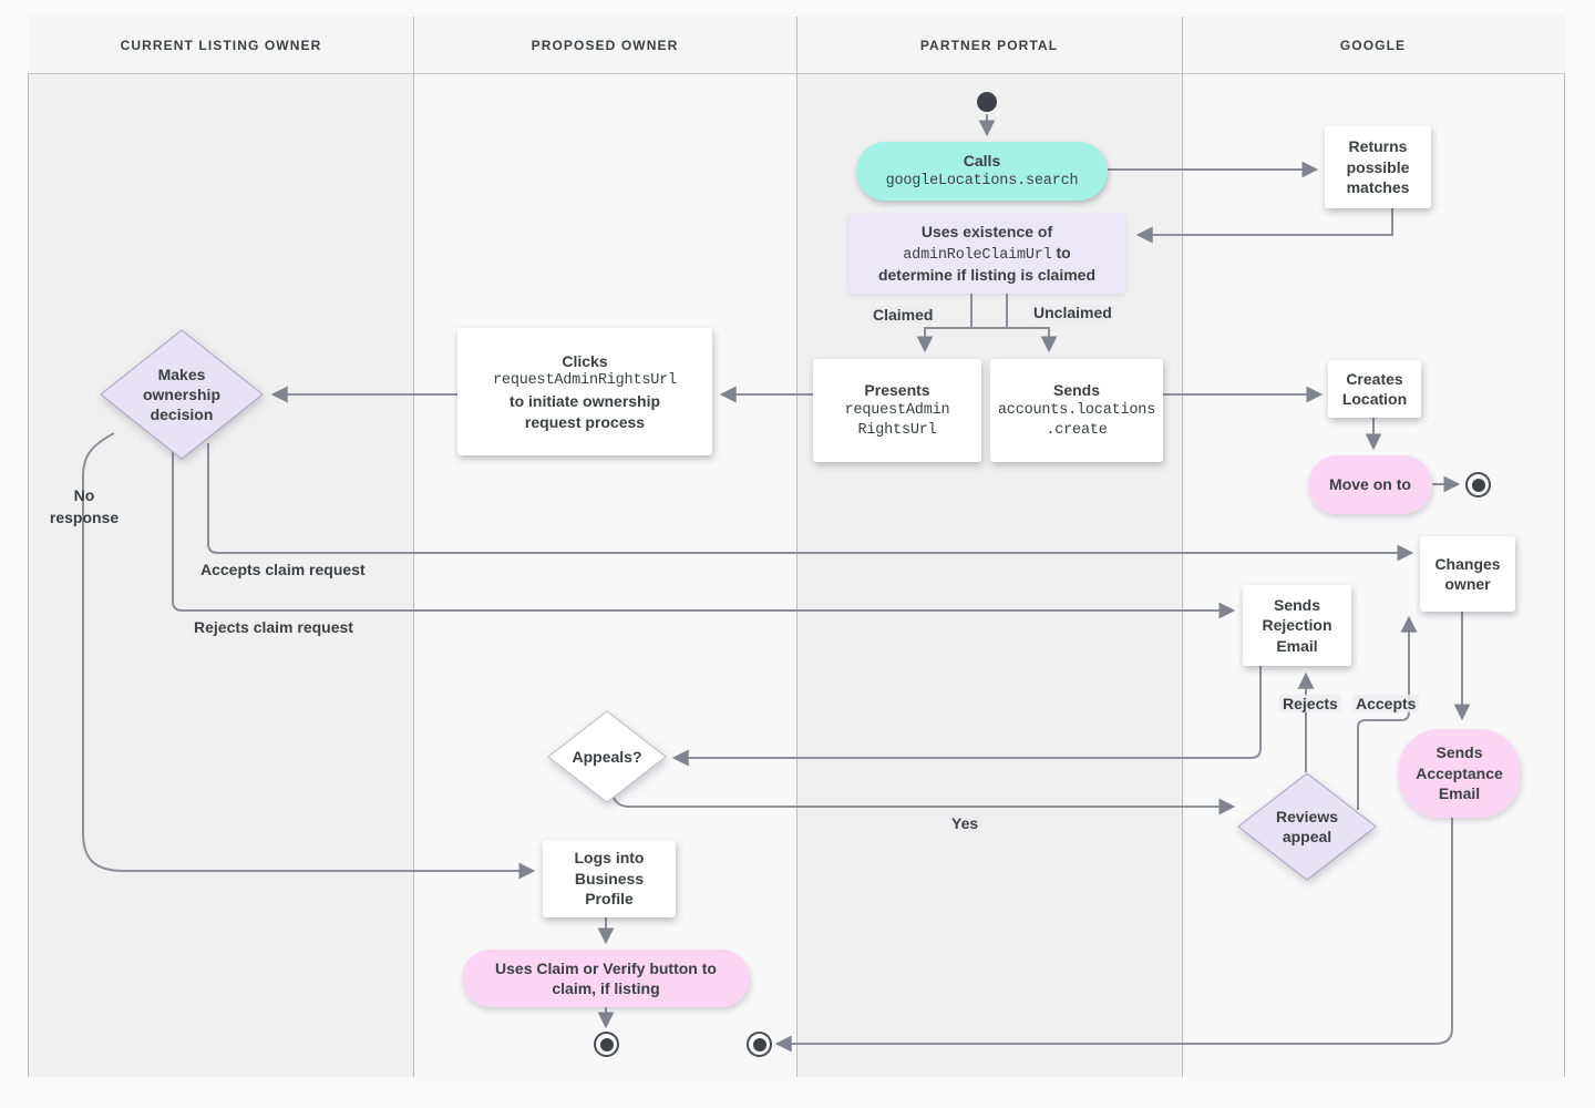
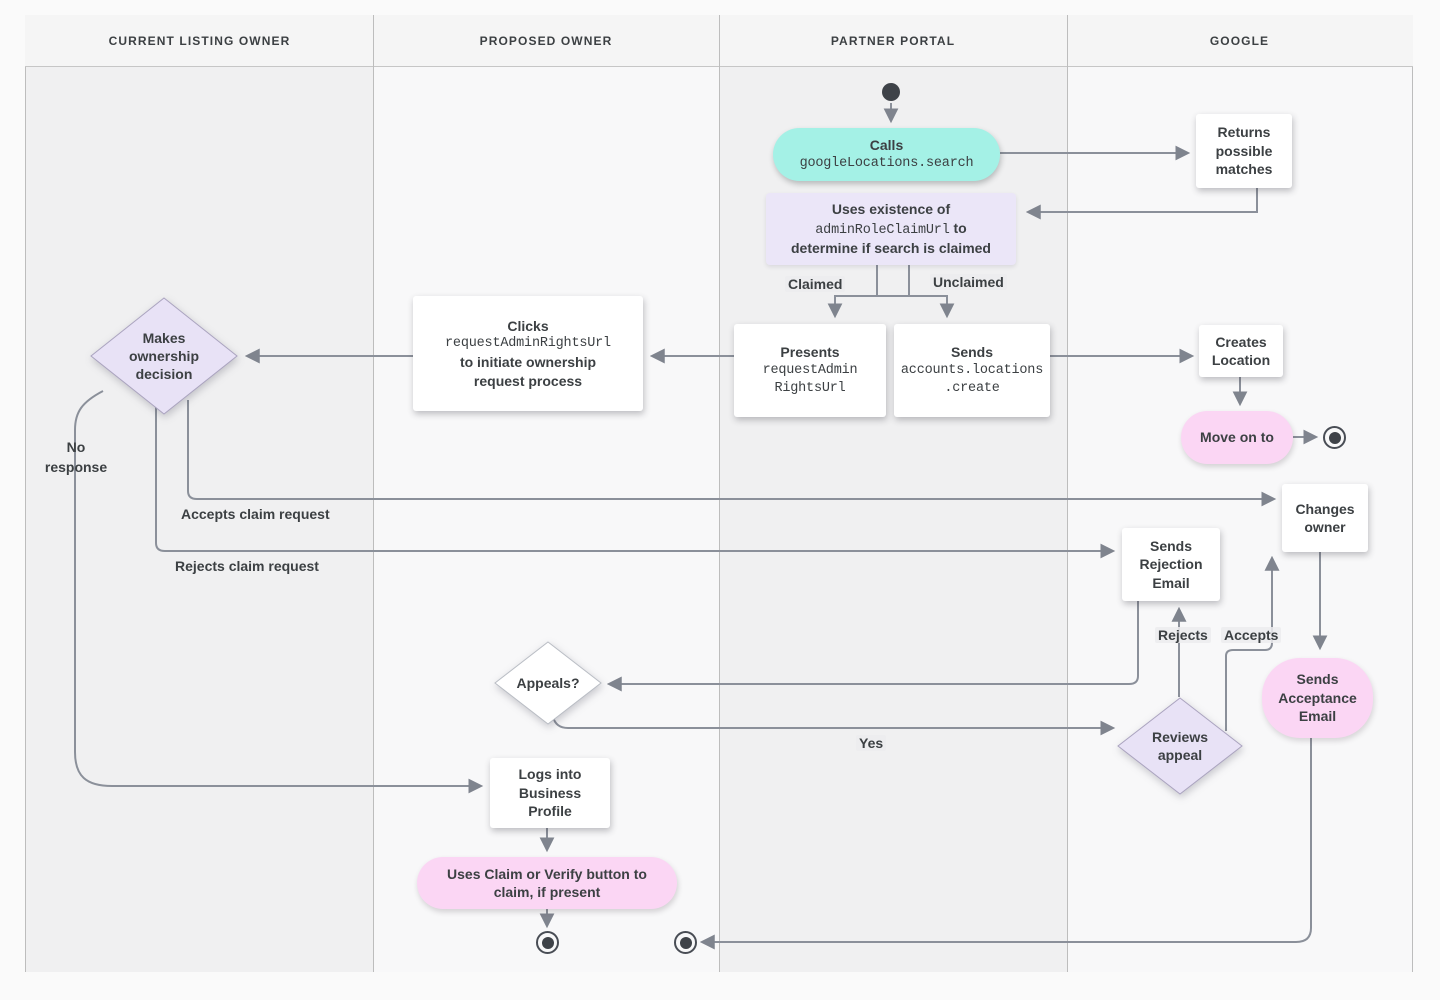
  CURRENT LISTING OWNER
  PROPOSED OWNER
  PARTNER PORTAL
  GOOGLE
  Calls
  googleLocations.search
  Returns possible matches
  Uses existence of
  adminRoleClaimUrl to
- determine if listing is claimed
+ determine if search is claimed
  Presents
  requestAdmin
  RightsUrl
  Sends
  accounts.locations
  .create
  Clicks
  requestAdminRightsUrl
  to initiate ownership
  request process
  Makes ownership decision
  Creates Location
  Move on to
  Changes owner
  Sends Rejection Email
  Appeals?
  Reviews appeal
  Sends Acceptance Email
  Logs into Business Profile
- Uses Claim or Verify button to claim, if listing
+ Uses Claim or Verify button to claim, if present
  Claimed
  Unclaimed
  No response
  Accepts claim request
  Rejects claim request
  Rejects
  Accepts
  Yes
